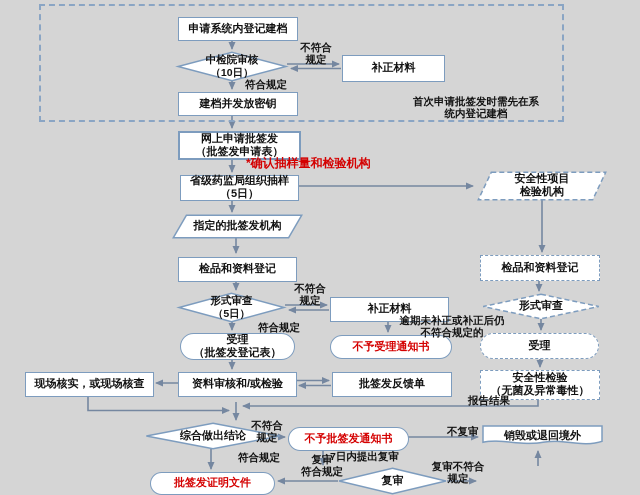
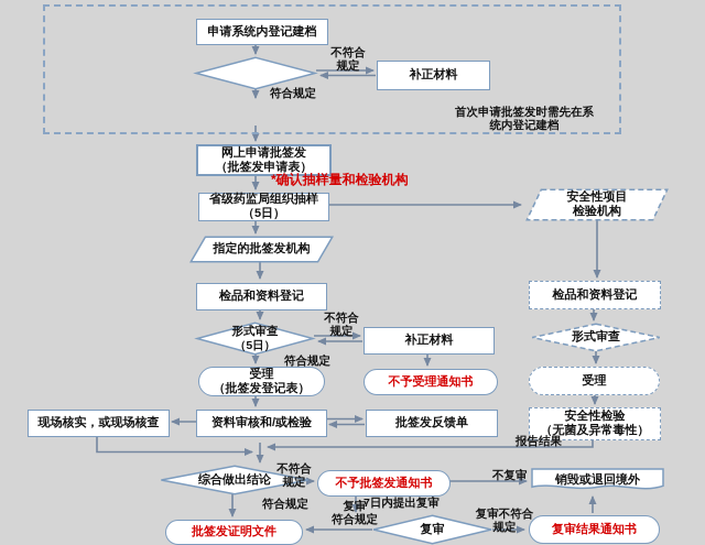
  申请系统内登记建档
- 中检院审核
- （10日）
  补正材料
- 建档并发放密钥
  网上申请批签发
  （批签发申请表）
  省级药监局组织抽样
  （5日）
  指定的批签发机构
  检品和资料登记
  形式审查
  （5日）
  补正材料
  受理
  （批签发登记表）
  不予受理通知书
  现场核实，或现场核查
  资料审核和/或检验
  批签发反馈单
  综合做出结论
  不予批签发通知书
  批签发证明文件
  复审
+ 复审结果通知书
  销毁或退回境外
  安全性项目
  检验机构
  检品和资料登记
  形式审查
  受理
  安全性检验
  （无菌及异常毒性）
  不符合
  规定
  符合规定
  首次申请批签发时需先在系
  统内登记建档
  *确认抽样量和检验机构
  不符合
  规定
  符合规定
- 逾期未补正或补正后仍
- 不符合规定的
  报告结果
  不符合
  规定
  符合规定
  复审
  符合规定
  7日内提出复审
  复审不符合
  规定
  不复审
